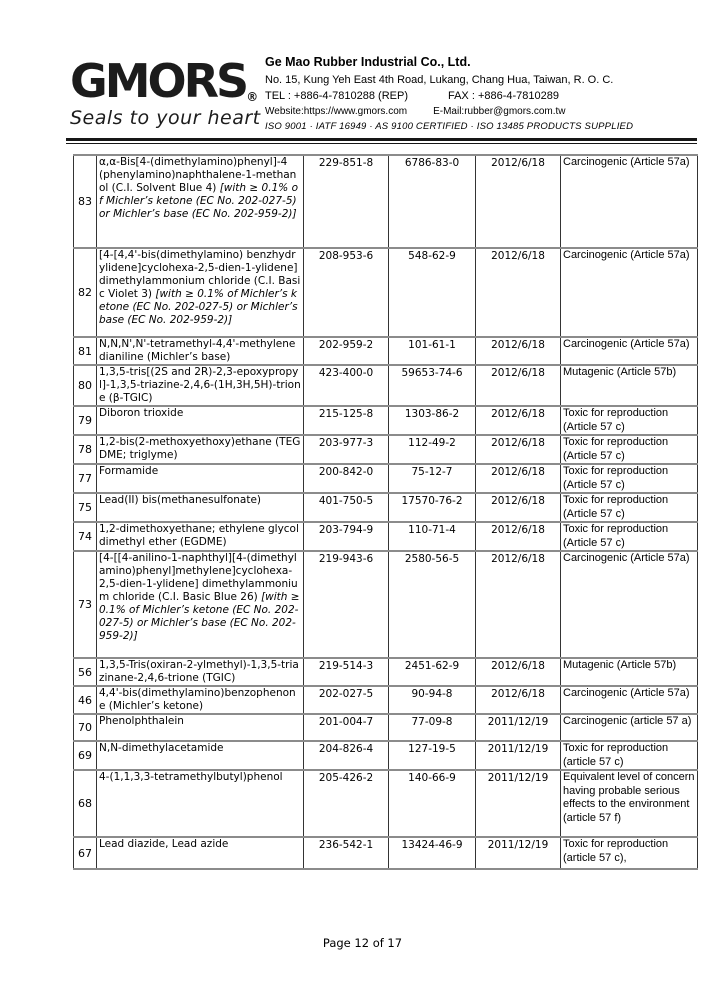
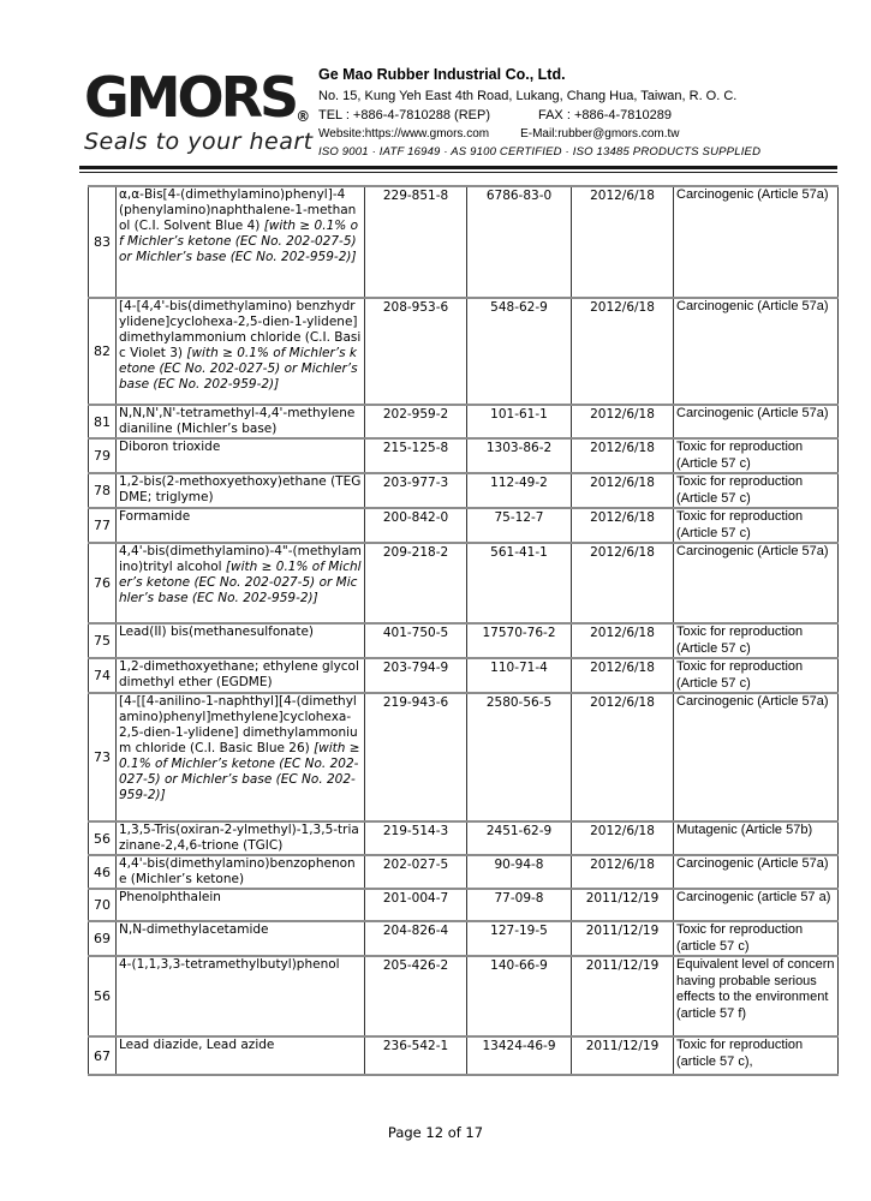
  GMORS®
  Seals to your heart
  Ge Mao Rubber Industrial Co., Ltd.
  No. 15, Kung Yeh East 4th Road, Lukang, Chang Hua, Taiwan, R. O. C.
  TEL : +886-4-7810288 (REP)
  FAX : +886-4-7810289
  Website:https://www.gmors.com
  E-Mail:rubber@gmors.com.tw
  ISO 9001 · IATF 16949 · AS 9100 CERTIFIED · ISO 13485 PRODUCTS SUPPLIED
  83	α,α-Bis[4-(dimethylamino)phenyl]-4 (phenylamino)naphthalene-1-methanol (C.I. Solvent Blue 4) [with ≥ 0.1% of Michler’s ketone (EC No. 202-027-5) or Michler’s base (EC No. 202-959-2)]	229-851-8	6786-83-0	2012/6/18	Carcinogenic (Article 57a)
  82	[4-[4,4'-bis(dimethylamino) benzhydrylidene]cyclohexa-2,5-dien-1-ylidene]dimethylammonium chloride (C.I. Basic Violet 3) [with ≥ 0.1% of Michler’s ketone (EC No. 202-027-5) or Michler’s base (EC No. 202-959-2)]	208-953-6	548-62-9	2012/6/18	Carcinogenic (Article 57a)
  81	N,N,N',N'-tetramethyl-4,4'-methylenedianiline (Michler’s base)	202-959-2	101-61-1	2012/6/18	Carcinogenic (Article 57a)
- 80	1,3,5-tris[(2S and 2R)-2,3-epoxypropyl]-1,3,5-triazine-2,4,6-(1H,3H,5H)-trione (β-TGIC)	423-400-0	59653-74-6	2012/6/18	Mutagenic (Article 57b)
  79	Diboron trioxide	215-125-8	1303-86-2	2012/6/18	Toxic for reproduction (Article 57 c)
  78	1,2-bis(2-methoxyethoxy)ethane (TEGDME; triglyme)	203-977-3	112-49-2	2012/6/18	Toxic for reproduction (Article 57 c)
  77	Formamide	200-842-0	75-12-7	2012/6/18	Toxic for reproduction (Article 57 c)
+ 76	4,4'-bis(dimethylamino)-4"-(methylamino)trityl alcohol [with ≥ 0.1% of Michler’s ketone (EC No. 202-027-5) or Michler’s base (EC No. 202-959-2)]	209-218-2	561-41-1	2012/6/18	Carcinogenic (Article 57a)
  75	Lead(II) bis(methanesulfonate)	401-750-5	17570-76-2	2012/6/18	Toxic for reproduction (Article 57 c)
  74	1,2-dimethoxyethane; ethylene glycol dimethyl ether (EGDME)	203-794-9	110-71-4	2012/6/18	Toxic for reproduction (Article 57 c)
  73	[4-[[4-anilino-1-naphthyl][4-(dimethylamino)phenyl]methylene]cyclohexa-2,5-dien-1-ylidene] dimethylammonium chloride (C.I. Basic Blue 26) [with ≥ 0.1% of Michler’s ketone (EC No. 202-027-5) or Michler’s base (EC No. 202-959-2)]	219-943-6	2580-56-5	2012/6/18	Carcinogenic (Article 57a)
  56	1,3,5-Tris(oxiran-2-ylmethyl)-1,3,5-triazinane-2,4,6-trione (TGIC)	219-514-3	2451-62-9	2012/6/18	Mutagenic (Article 57b)
  46	4,4'-bis(dimethylamino)benzophenone (Michler’s ketone)	202-027-5	90-94-8	2012/6/18	Carcinogenic (Article 57a)
  70	Phenolphthalein	201-004-7	77-09-8	2011/12/19	Carcinogenic (article 57 a)
  69	N,N-dimethylacetamide	204-826-4	127-19-5	2011/12/19	Toxic for reproduction (article 57 c)
- 68	4-(1,1,3,3-tetramethylbutyl)phenol	205-426-2	140-66-9	2011/12/19	Equivalent level of concern having probable serious effects to the environment (article 57 f)
+ 56	4-(1,1,3,3-tetramethylbutyl)phenol	205-426-2	140-66-9	2011/12/19	Equivalent level of concern having probable serious effects to the environment (article 57 f)
  67	Lead diazide, Lead azide	236-542-1	13424-46-9	2011/12/19	Toxic for reproduction (article 57 c),
  Page 12 of 17
